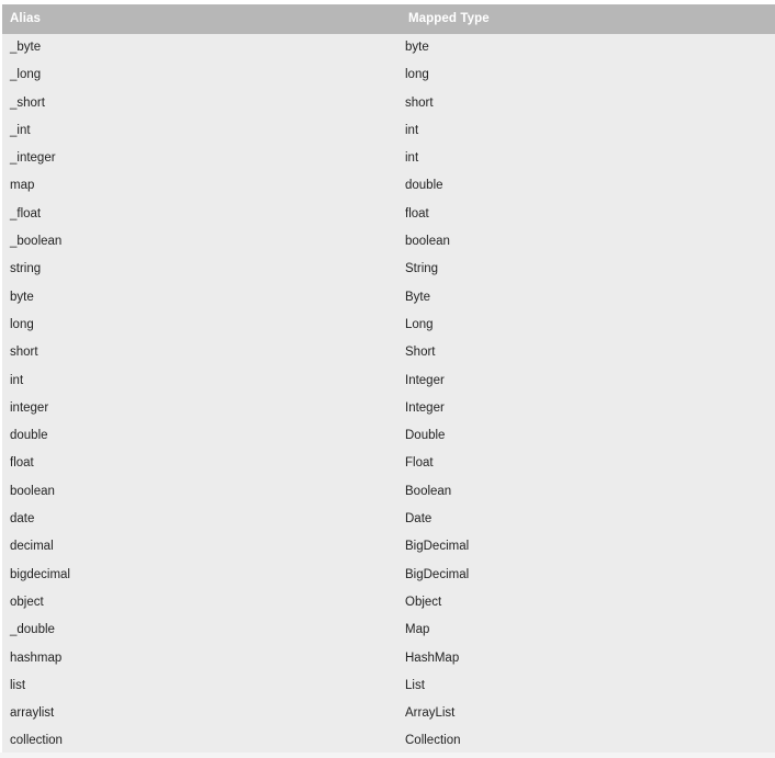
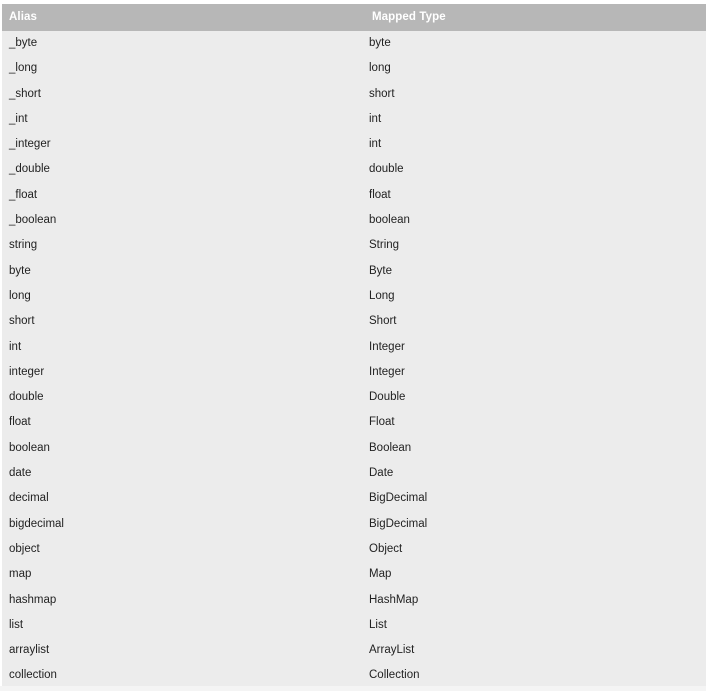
  Alias	Mapped Type
  _byte	byte
  _long	long
  _short	short
  _int	int
  _integer	int
- map	double
+ _double	double
  _float	float
  _boolean	boolean
  string	String
  byte	Byte
  long	Long
  short	Short
  int	Integer
  integer	Integer
  double	Double
  float	Float
  boolean	Boolean
  date	Date
  decimal	BigDecimal
  bigdecimal	BigDecimal
  object	Object
- _double	Map
+ map	Map
  hashmap	HashMap
  list	List
  arraylist	ArrayList
  collection	Collection
